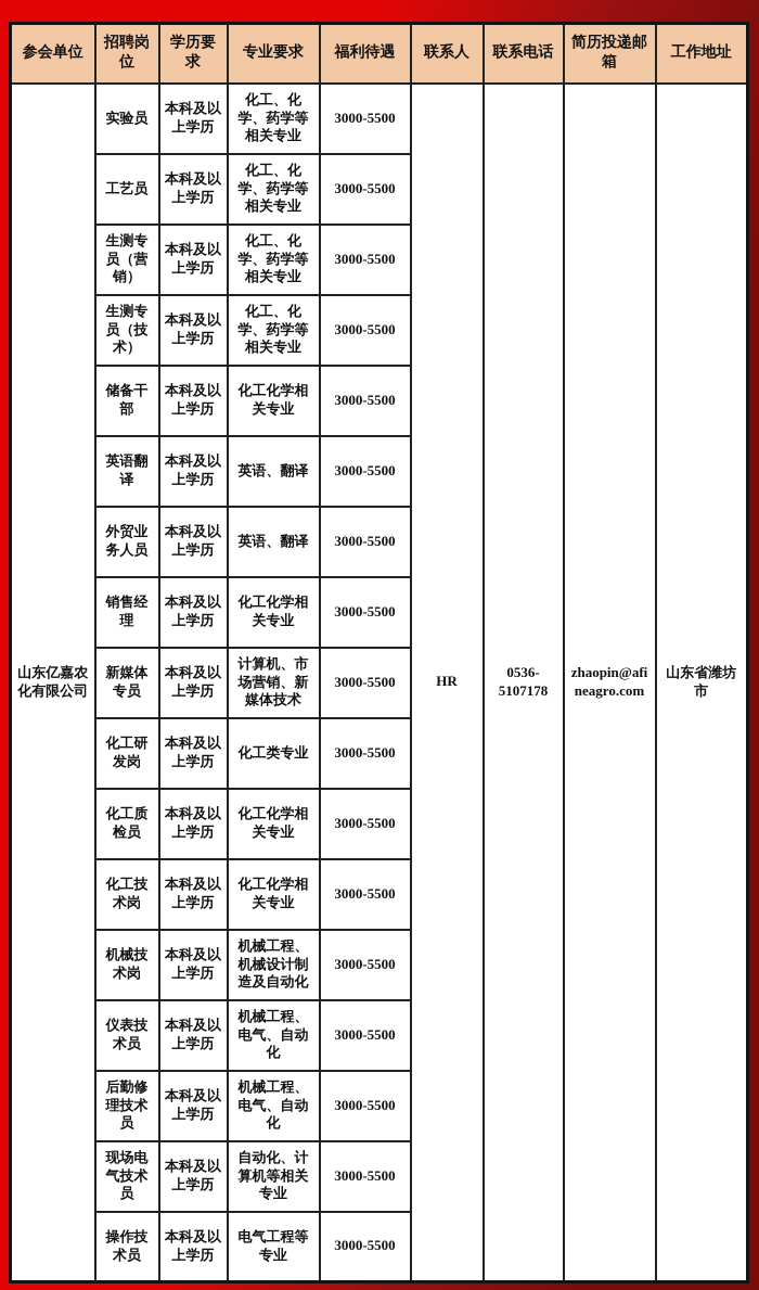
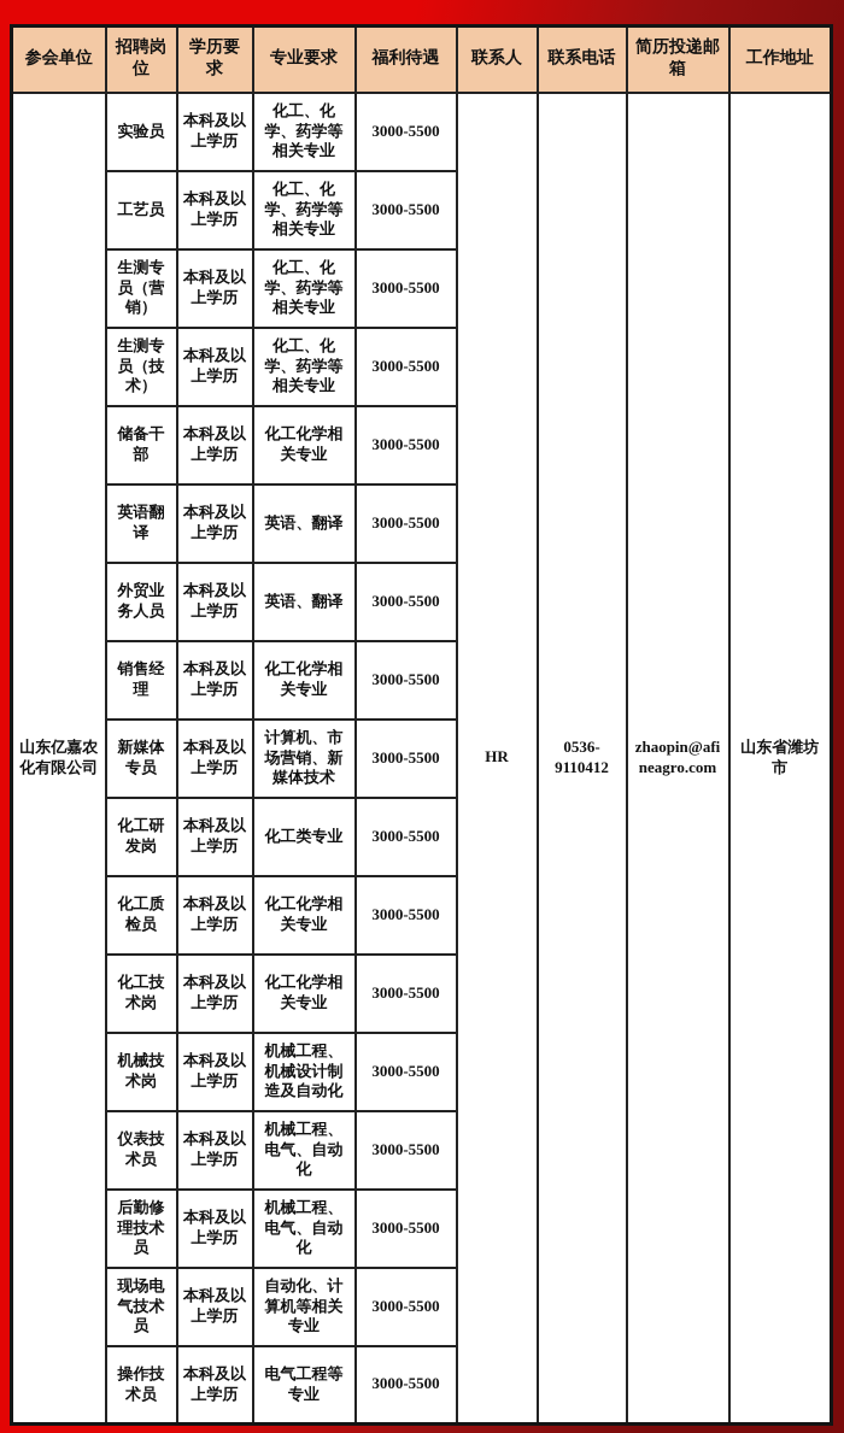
  参会单位	招聘岗位	学历要求	专业要求	福利待遇	联系人	联系电话	简历投递邮箱	工作地址
- 山东亿嘉农化有限公司	实验员	本科及以上学历	化工、化学、药学等相关专业	3000-5500	HR	0536-5107178	zhaopin@afineagro.com	山东省潍坊市
+ 山东亿嘉农化有限公司	实验员	本科及以上学历	化工、化学、药学等相关专业	3000-5500	HR	0536-9110412	zhaopin@afineagro.com	山东省潍坊市
  工艺员	本科及以上学历	化工、化学、药学等相关专业	3000-5500
  生测专员（营销）	本科及以上学历	化工、化学、药学等相关专业	3000-5500
  生测专员（技术）	本科及以上学历	化工、化学、药学等相关专业	3000-5500
  储备干部	本科及以上学历	化工化学相关专业	3000-5500
  英语翻译	本科及以上学历	英语、翻译	3000-5500
  外贸业务人员	本科及以上学历	英语、翻译	3000-5500
  销售经理	本科及以上学历	化工化学相关专业	3000-5500
  新媒体专员	本科及以上学历	计算机、市场营销、新媒体技术	3000-5500
  化工研发岗	本科及以上学历	化工类专业	3000-5500
  化工质检员	本科及以上学历	化工化学相关专业	3000-5500
  化工技术岗	本科及以上学历	化工化学相关专业	3000-5500
  机械技术岗	本科及以上学历	机械工程、机械设计制造及自动化	3000-5500
  仪表技术员	本科及以上学历	机械工程、电气、自动化	3000-5500
  后勤修理技术员	本科及以上学历	机械工程、电气、自动化	3000-5500
  现场电气技术员	本科及以上学历	自动化、计算机等相关专业	3000-5500
  操作技术员	本科及以上学历	电气工程等专业	3000-5500
